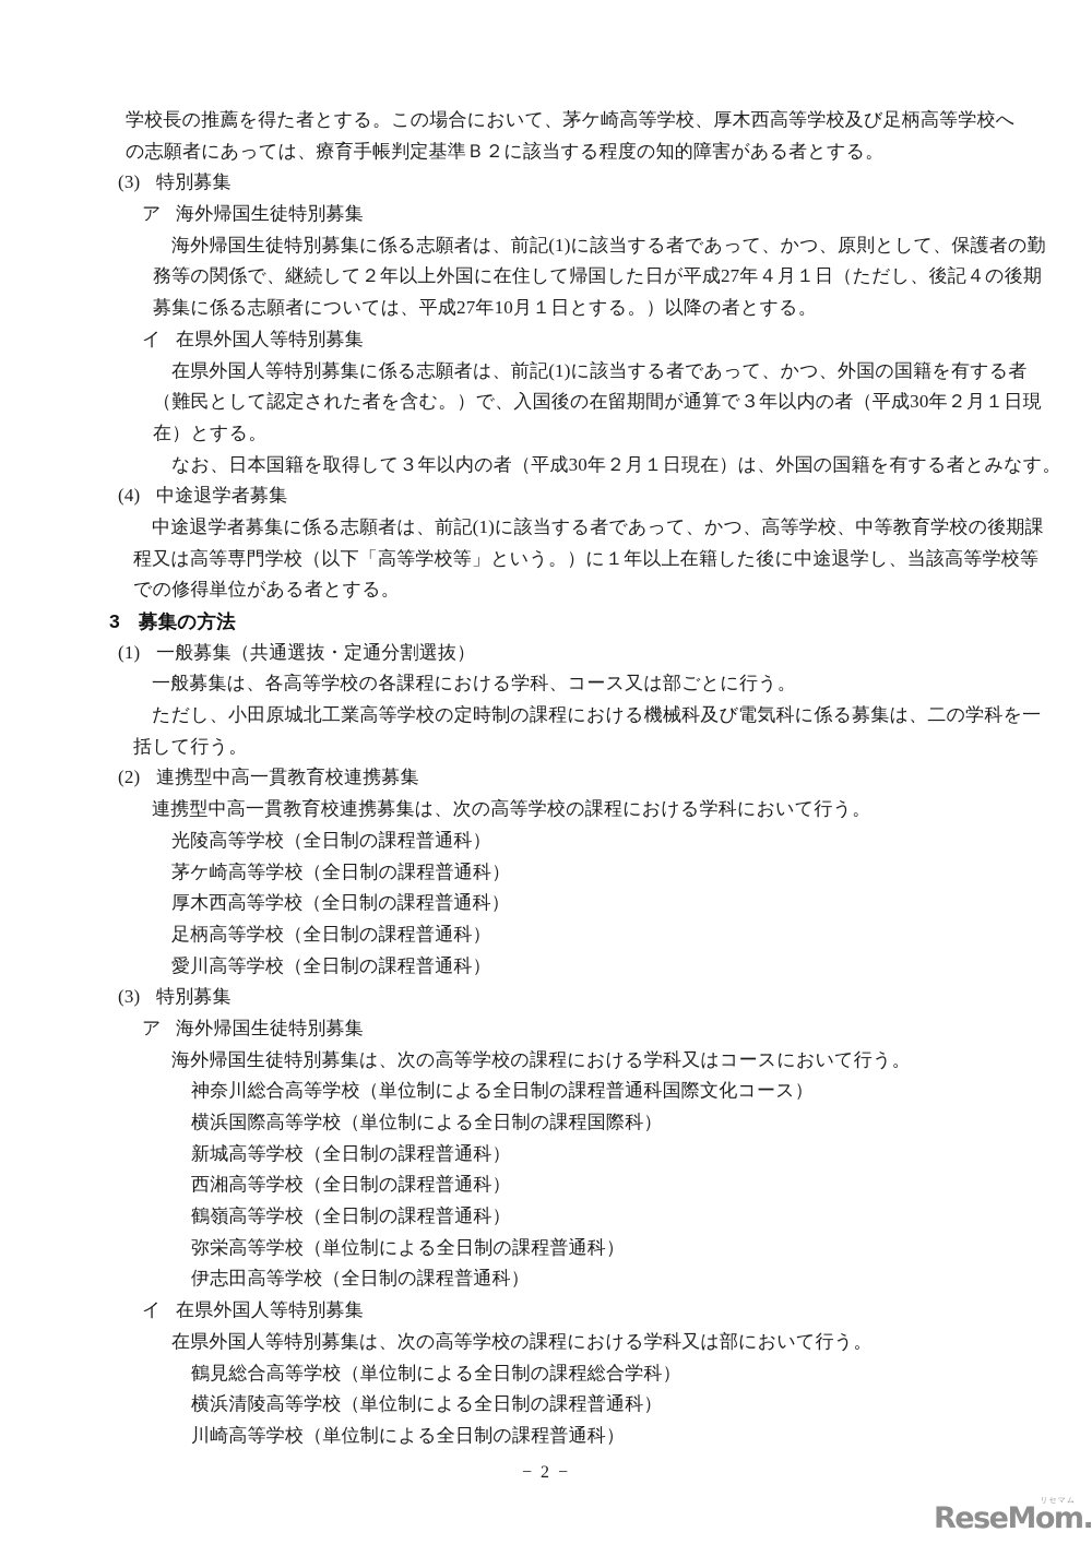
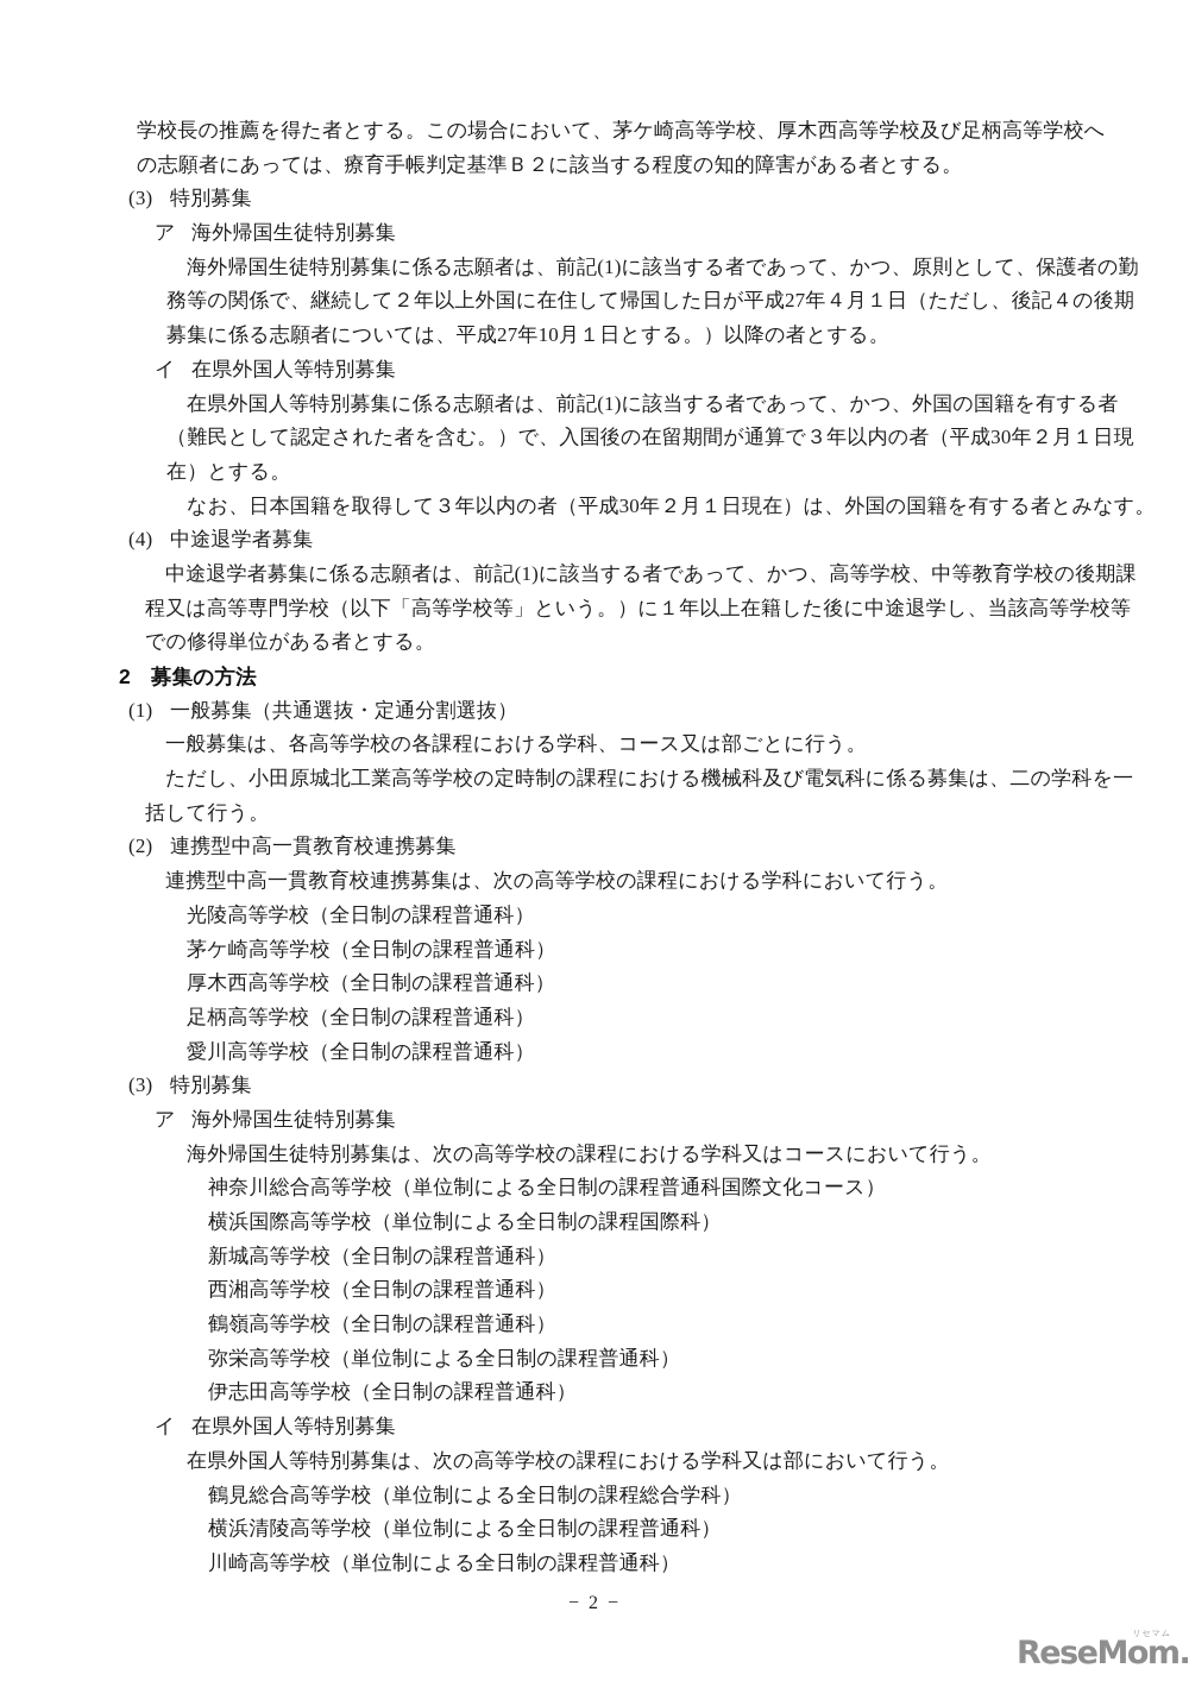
  学校長の推薦を得た者とする。この場合において、茅ケ崎高等学校、厚木西高等学校及び足柄高等学校へ
  の志願者にあっては、療育手帳判定基準Ｂ２に該当する程度の知的障害がある者とする。
  (3) 特別募集
  ア 海外帰国生徒特別募集
  海外帰国生徒特別募集に係る志願者は、前記(1)に該当する者であって、かつ、原則として、保護者の勤
  務等の関係で、継続して２年以上外国に在住して帰国した日が平成27年４月１日（ただし、後記４の後期
  募集に係る志願者については、平成27年10月１日とする。）以降の者とする。
  イ 在県外国人等特別募集
  在県外国人等特別募集に係る志願者は、前記(1)に該当する者であって、かつ、外国の国籍を有する者
  （難民として認定された者を含む。）で、入国後の在留期間が通算で３年以内の者（平成30年２月１日現
  在）とする。
  なお、日本国籍を取得して３年以内の者（平成30年２月１日現在）は、外国の国籍を有する者とみなす。
  (4) 中途退学者募集
  中途退学者募集に係る志願者は、前記(1)に該当する者であって、かつ、高等学校、中等教育学校の後期課
  程又は高等専門学校（以下「高等学校等」という。）に１年以上在籍した後に中途退学し、当該高等学校等
  での修得単位がある者とする。
- 3 募集の方法
+ 2 募集の方法
  (1) 一般募集（共通選抜・定通分割選抜）
  一般募集は、各高等学校の各課程における学科、コース又は部ごとに行う。
  ただし、小田原城北工業高等学校の定時制の課程における機械科及び電気科に係る募集は、二の学科を一
  括して行う。
  (2) 連携型中高一貫教育校連携募集
  連携型中高一貫教育校連携募集は、次の高等学校の課程における学科において行う。
  光陵高等学校（全日制の課程普通科）
  茅ケ崎高等学校（全日制の課程普通科）
  厚木西高等学校（全日制の課程普通科）
  足柄高等学校（全日制の課程普通科）
  愛川高等学校（全日制の課程普通科）
  (3) 特別募集
  ア 海外帰国生徒特別募集
  海外帰国生徒特別募集は、次の高等学校の課程における学科又はコースにおいて行う。
  神奈川総合高等学校（単位制による全日制の課程普通科国際文化コース）
  横浜国際高等学校（単位制による全日制の課程国際科）
  新城高等学校（全日制の課程普通科）
  西湘高等学校（全日制の課程普通科）
  鶴嶺高等学校（全日制の課程普通科）
  弥栄高等学校（単位制による全日制の課程普通科）
  伊志田高等学校（全日制の課程普通科）
  イ 在県外国人等特別募集
  在県外国人等特別募集は、次の高等学校の課程における学科又は部において行う。
  鶴見総合高等学校（単位制による全日制の課程総合学科）
  横浜清陵高等学校（単位制による全日制の課程普通科）
  川崎高等学校（単位制による全日制の課程普通科）
  − 2 −
  リセマム
  ReseMom.
